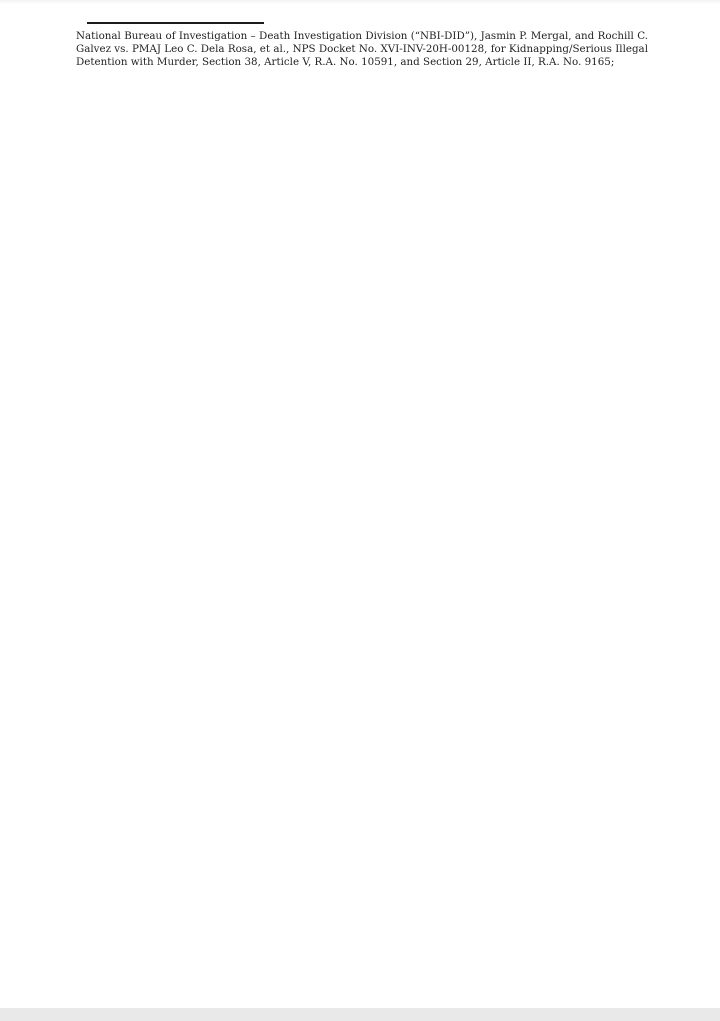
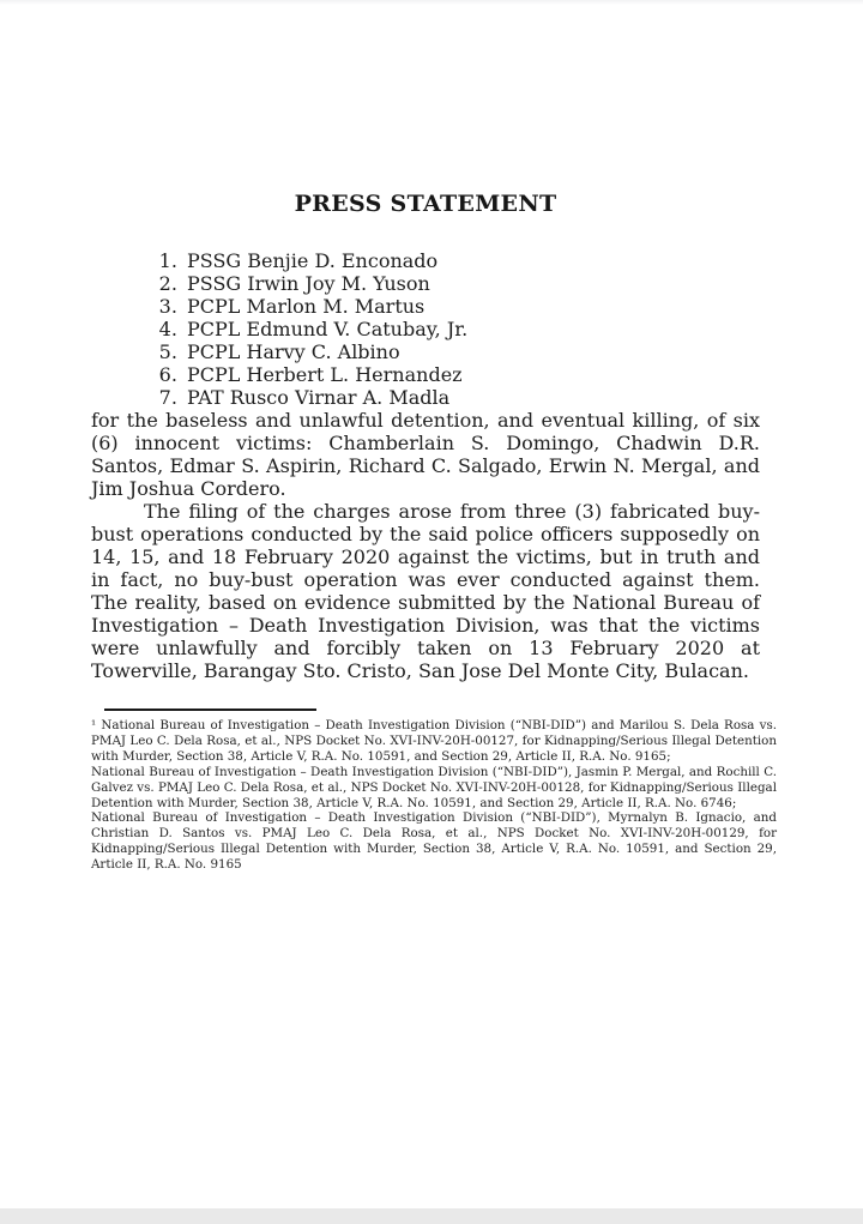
+ PRESS STATEMENT
+ PSSG Benjie D. Enconado
+ PSSG Irwin Joy M. Yuson
+ PCPL Marlon M. Martus
+ PCPL Edmund V. Catubay, Jr.
+ PCPL Harvy C. Albino
+ PCPL Herbert L. Hernandez
+ PAT Rusco Virnar A. Madla
+ for the baseless and unlawful detention, and eventual killing, of six (6) innocent victims: Chamberlain S. Domingo, Chadwin D.R. Santos, Edmar S. Aspirin, Richard C. Salgado, Erwin N. Mergal, and Jim Joshua Cordero.
+ The filing of the charges arose from three (3) fabricated buy-bust operations conducted by the said police officers supposedly on 14, 15, and 18 February 2020 against the victims, but in truth and in fact, no buy-bust operation was ever conducted against them. The reality, based on evidence submitted by the National Bureau of Investigation – Death Investigation Division, was that the victims were unlawfully and forcibly taken on 13 February 2020 at Towerville, Barangay Sto. Cristo, San Jose Del Monte City, Bulacan.
+ ¹ National Bureau of Investigation – Death Investigation Division (“NBI-DID”) and Marilou S. Dela Rosa vs. PMAJ Leo C. Dela Rosa, et al., NPS Docket No. XVI-INV-20H-00127, for Kidnapping/Serious Illegal Detention with Murder, Section 38, Article V, R.A. No. 10591, and Section 29, Article II, R.A. No. 9165;
- National Bureau of Investigation – Death Investigation Division (“NBI-DID”), Jasmin P. Mergal, and Rochill C. Galvez vs. PMAJ Leo C. Dela Rosa, et al., NPS Docket No. XVI-INV-20H-00128, for Kidnapping/Serious Illegal Detention with Murder, Section 38, Article V, R.A. No. 10591, and Section 29, Article II, R.A. No. 9165;
+ National Bureau of Investigation – Death Investigation Division (“NBI-DID”), Jasmin P. Mergal, and Rochill C. Galvez vs. PMAJ Leo C. Dela Rosa, et al., NPS Docket No. XVI-INV-20H-00128, for Kidnapping/Serious Illegal Detention with Murder, Section 38, Article V, R.A. No. 10591, and Section 29, Article II, R.A. No. 6746;
+ National Bureau of Investigation – Death Investigation Division (“NBI-DID”), Myrnalyn B. Ignacio, and Christian D. Santos vs. PMAJ Leo C. Dela Rosa, et al., NPS Docket No. XVI-INV-20H-00129, for Kidnapping/Serious Illegal Detention with Murder, Section 38, Article V, R.A. No. 10591, and Section 29, Article II, R.A. No. 9165
